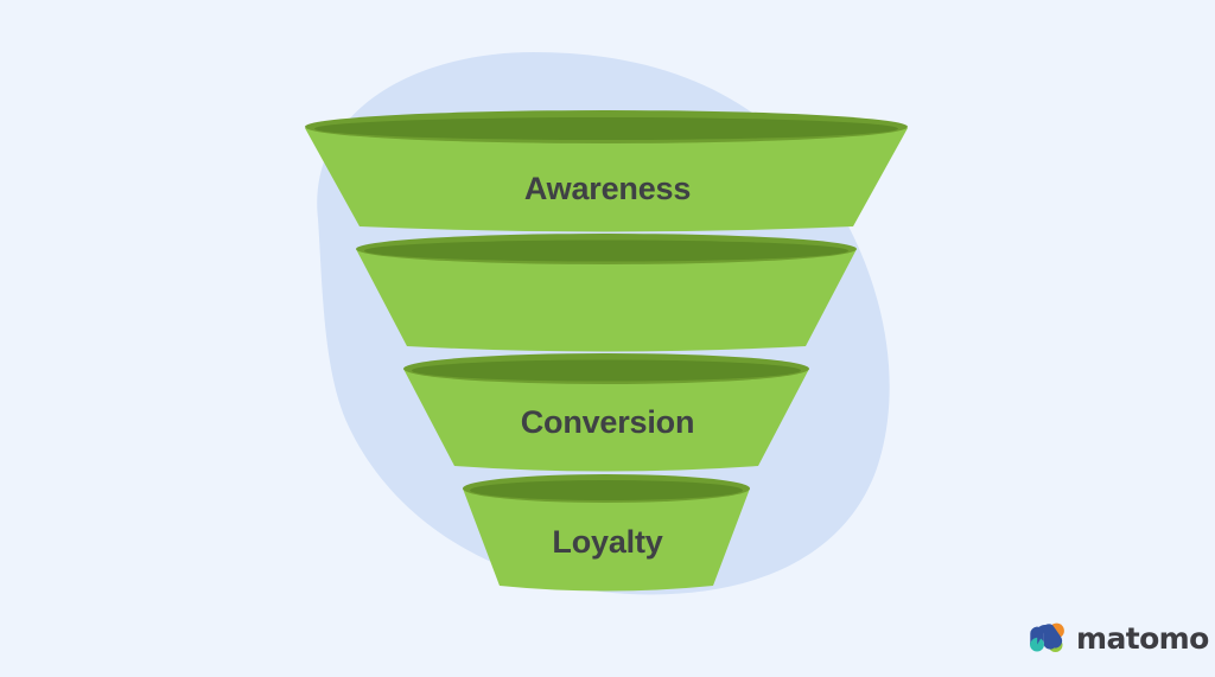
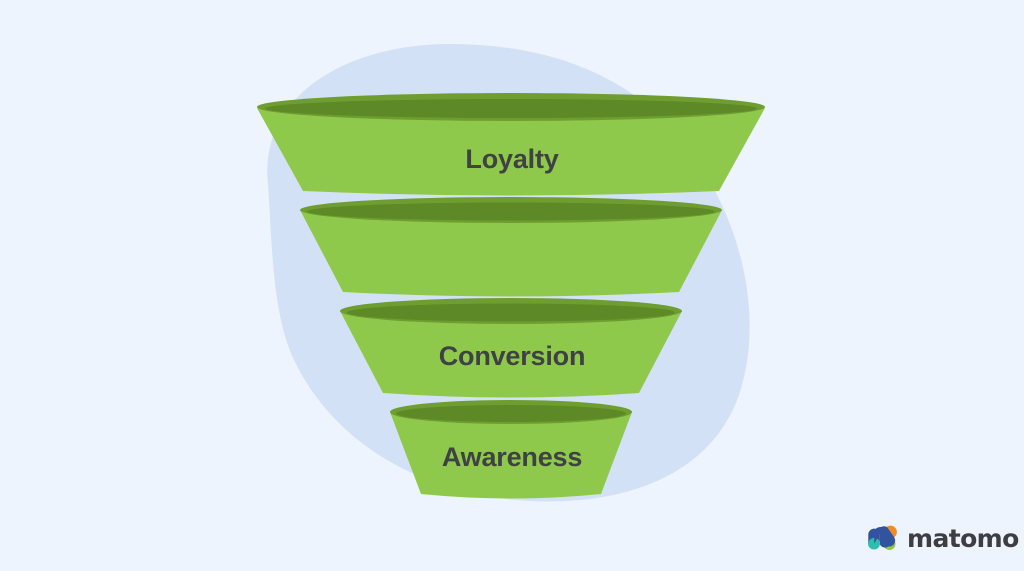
- Awareness
+ Loyalty
  Conversion
- Loyalty
+ Awareness
  matomo
